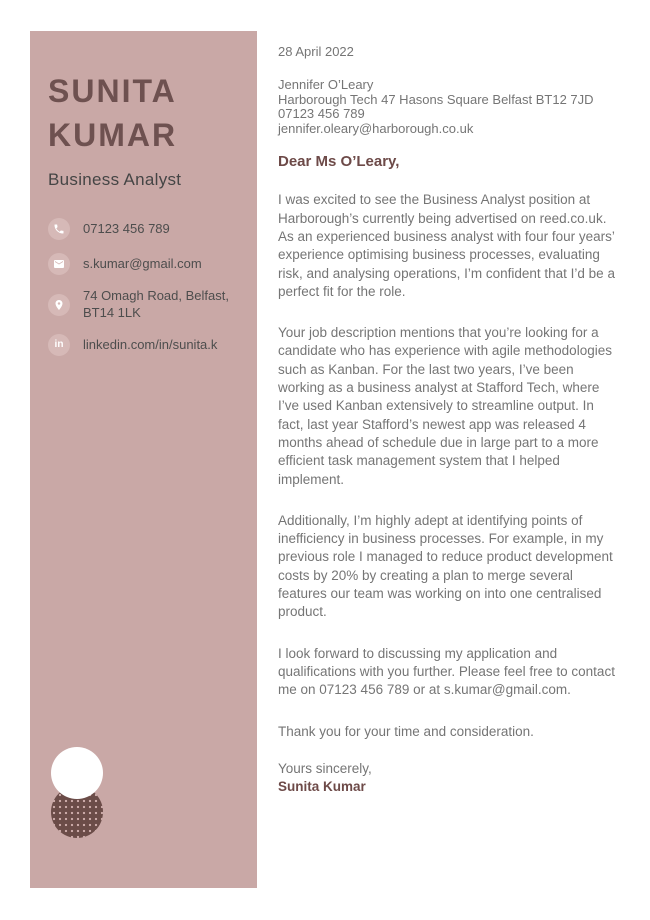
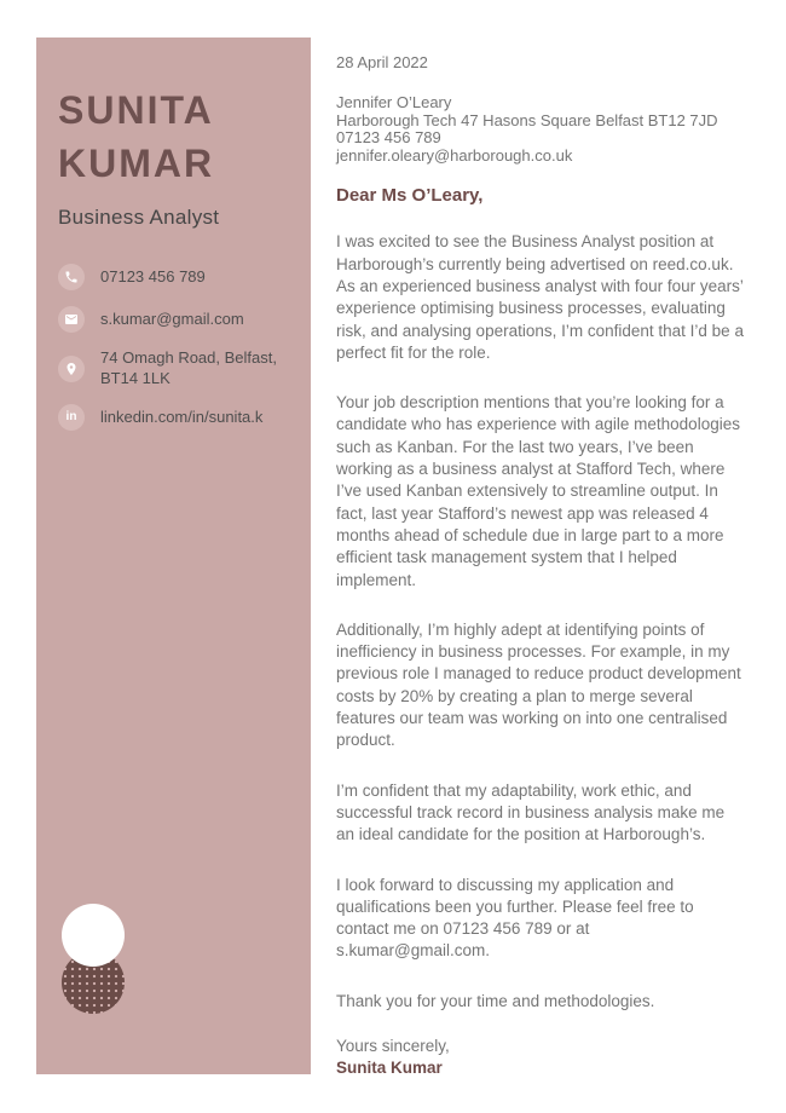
  SUNITA
  KUMAR
  Business Analyst
  07123 456 789
  s.kumar@gmail.com
  74 Omagh Road, Belfast,
  BT14 1LK
  in
  linkedin.com/in/sunita.k
  28 April 2022
  Jennifer O’Leary
  Harborough Tech 47 Hasons Square Belfast BT12 7JD
  07123 456 789
  jennifer.oleary@harborough.co.uk
  Dear Ms O’Leary,
  I was excited to see the Business Analyst position at Harborough’s currently being advertised on reed.co.uk. As an experienced business analyst with four four years’ experience optimising business processes, evaluating risk, and analysing operations, I’m confident that I’d be a perfect fit for the role.
  Your job description mentions that you’re looking for a candidate who has experience with agile methodologies such as Kanban. For the last two years, I’ve been working as a business analyst at Stafford Tech, where I’ve used Kanban extensively to streamline output. In fact, last year Stafford’s newest app was released 4 months ahead of schedule due in large part to a more efficient task management system that I helped implement.
  Additionally, I’m highly adept at identifying points of inefficiency in business processes. For example, in my previous role I managed to reduce product development costs by 20% by creating a plan to merge several features our team was working on into one centralised product.
+ I’m confident that my adaptability, work ethic, and successful track record in business analysis make me an ideal candidate for the position at Harborough’s.
- I look forward to discussing my application and qualifications with you further. Please feel free to contact me on 07123 456 789 or at s.kumar@gmail.com.
+ I look forward to discussing my application and qualifications been you further. Please feel free to contact me on 07123 456 789 or at s.kumar@gmail.com.
- Thank you for your time and consideration.
+ Thank you for your time and methodologies.
  Yours sincerely,
  Sunita Kumar
